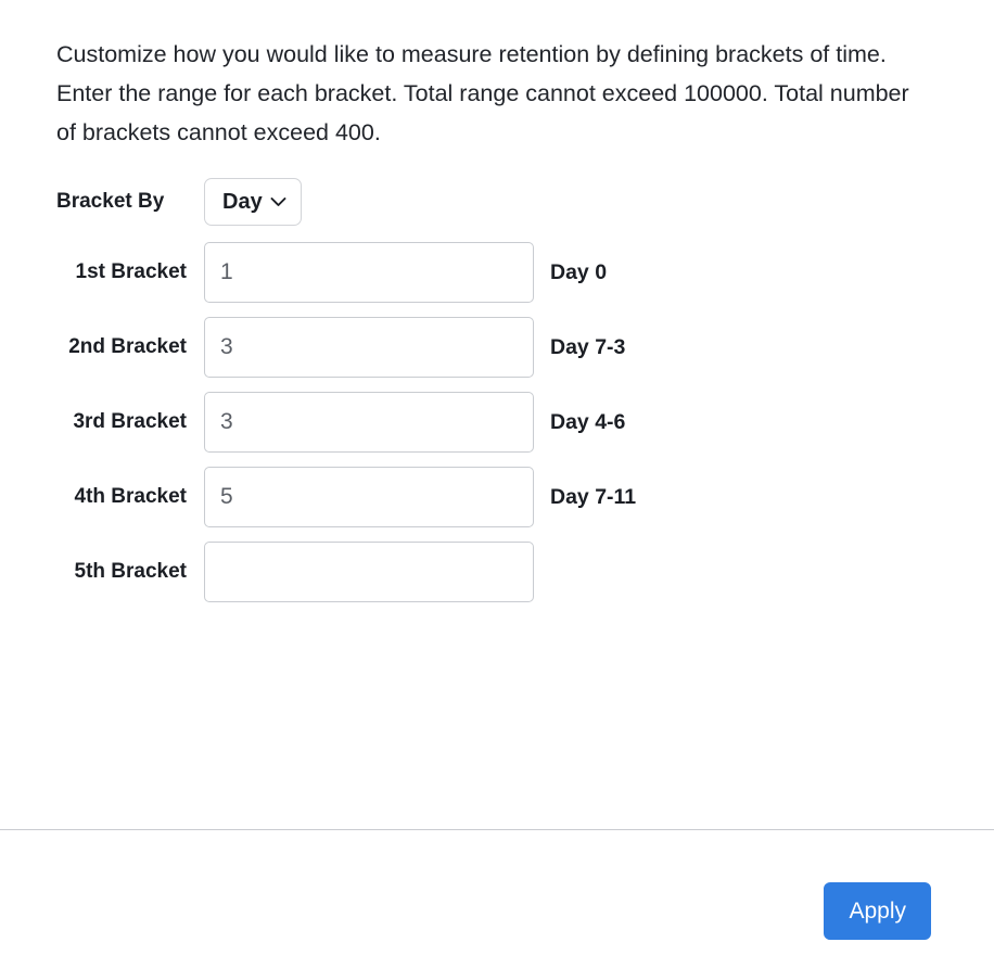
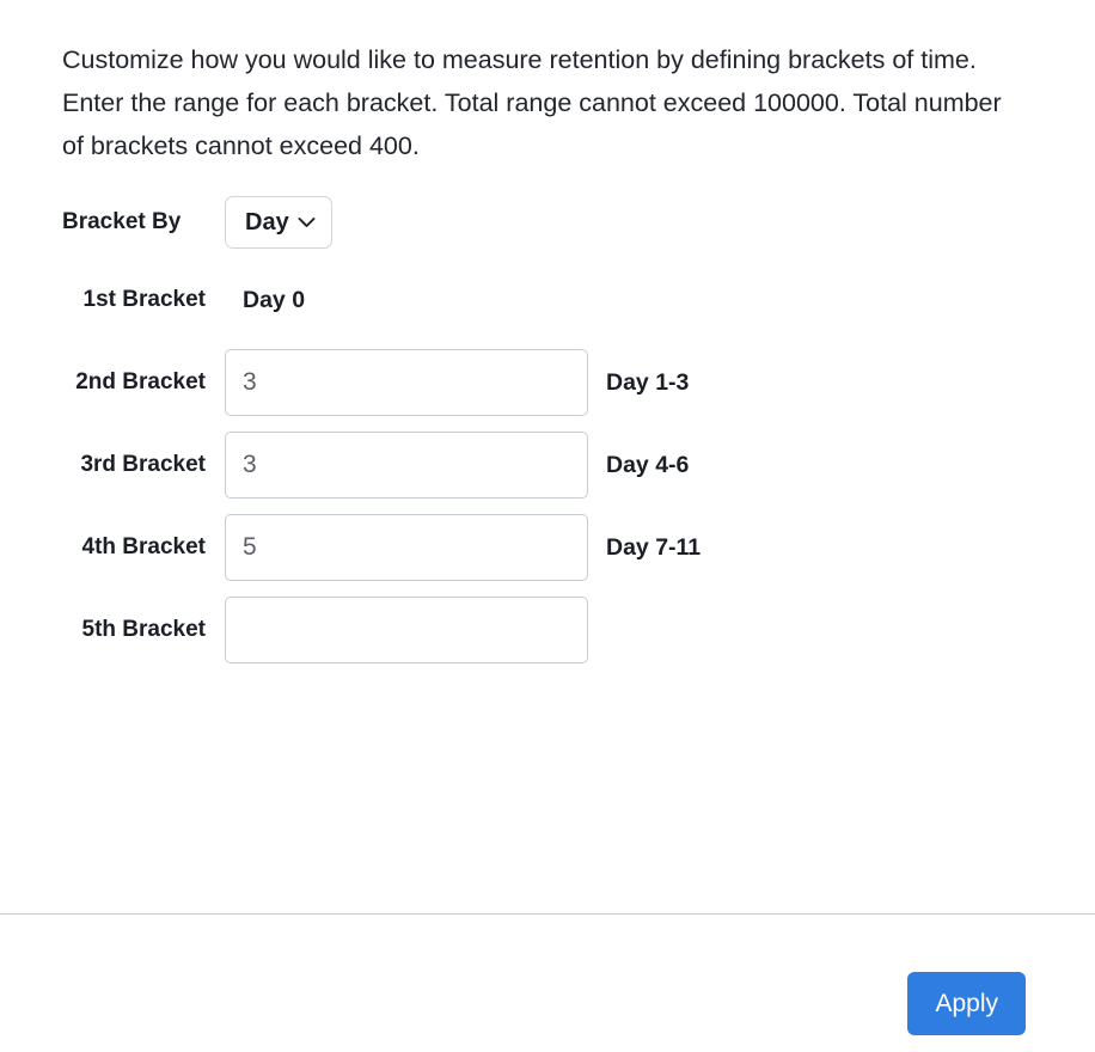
  Customize how you would like to measure retention by defining brackets of time. Enter the range for each bracket. Total range cannot exceed 100000. Total number of brackets cannot exceed 400.
  Bracket By
  Day
  1st Bracket
- 1
  Day 0
  2nd Bracket
  3
- Day 7-3
+ Day 1-3
  3rd Bracket
  3
  Day 4-6
  4th Bracket
  5
  Day 7-11
  5th Bracket
  Apply
